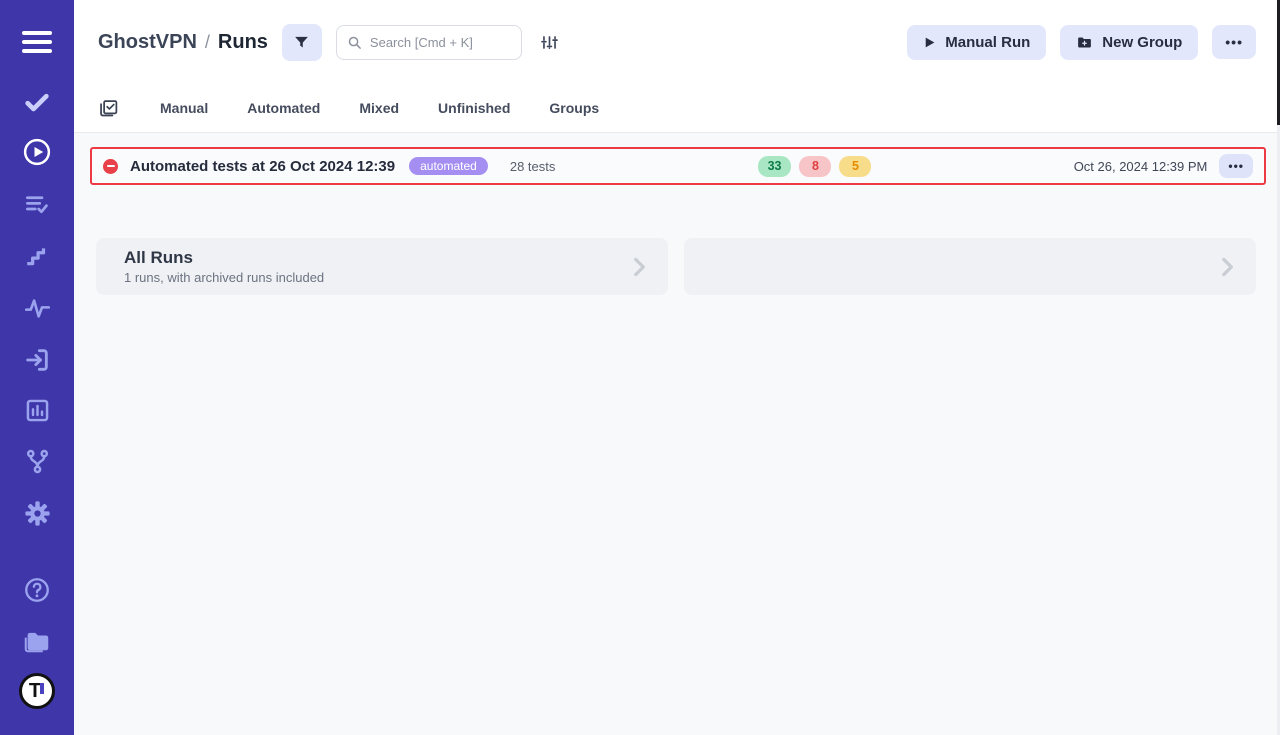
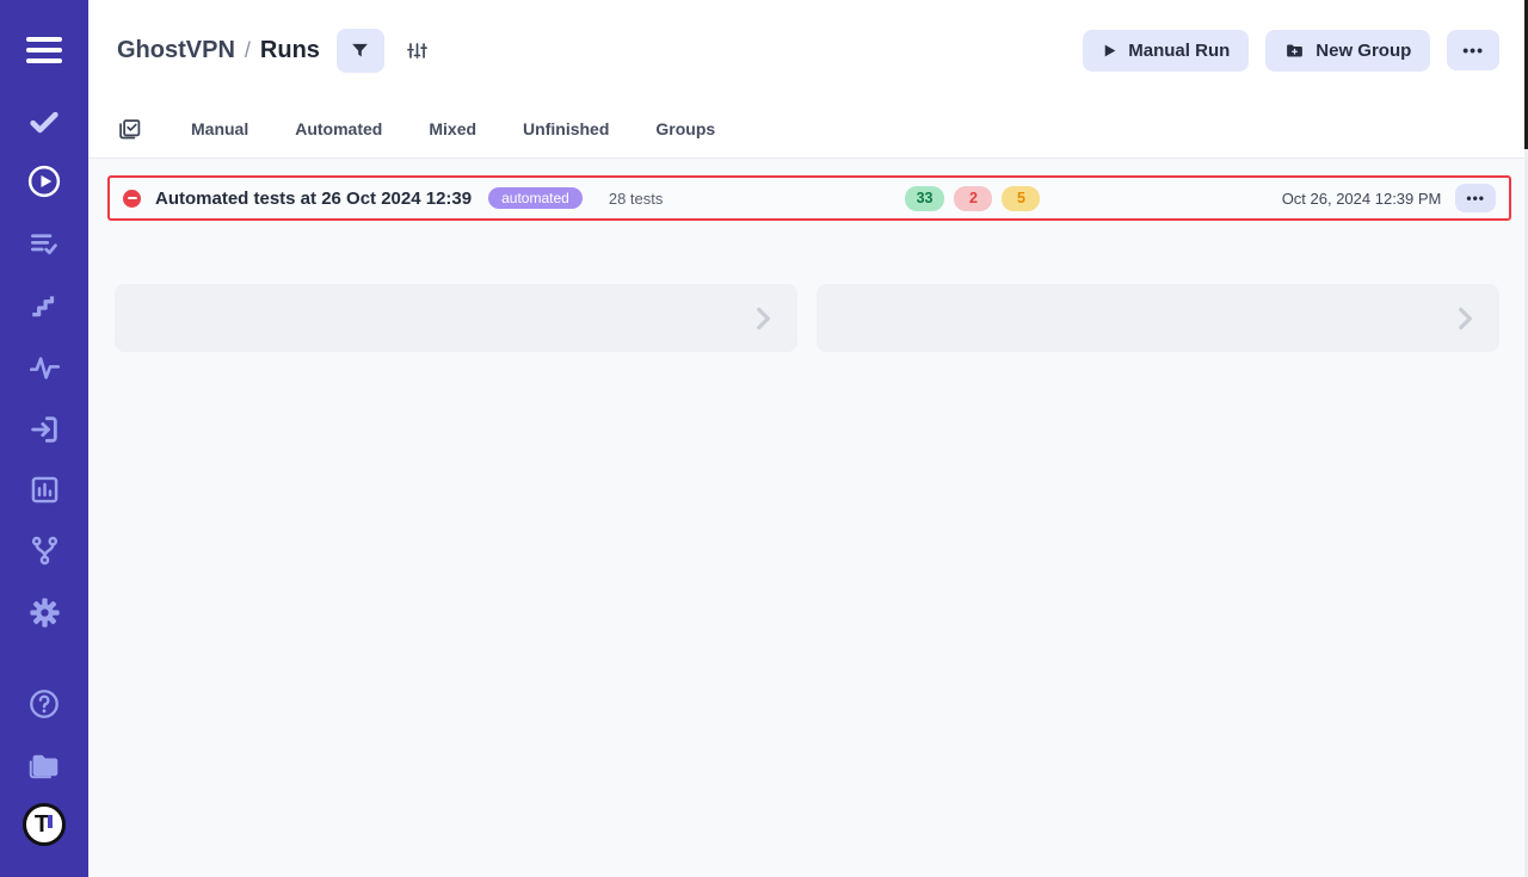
  T
  GhostVPN
  /
  Runs
- Search [Cmd + K]
  Manual Run
  New Group
  •••
  Manual
  Automated
  Mixed
  Unfinished
  Groups
  Automated tests at 26 Oct 2024 12:39
  automated
  28 tests
  33
- 8
+ 2
  5
  Oct 26, 2024 12:39 PM
  •••
- All Runs
- 1 runs, with archived runs included
